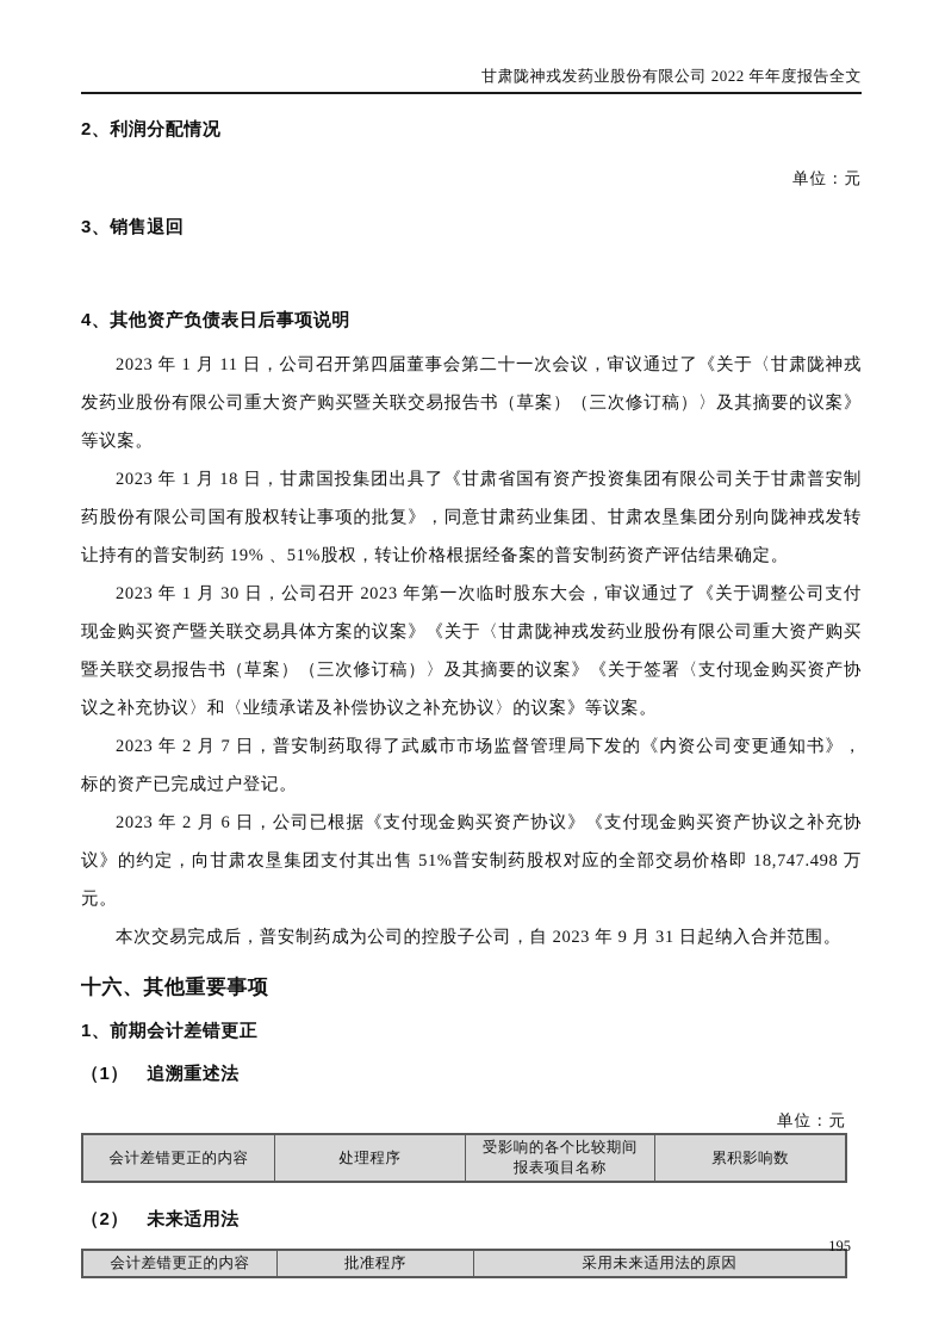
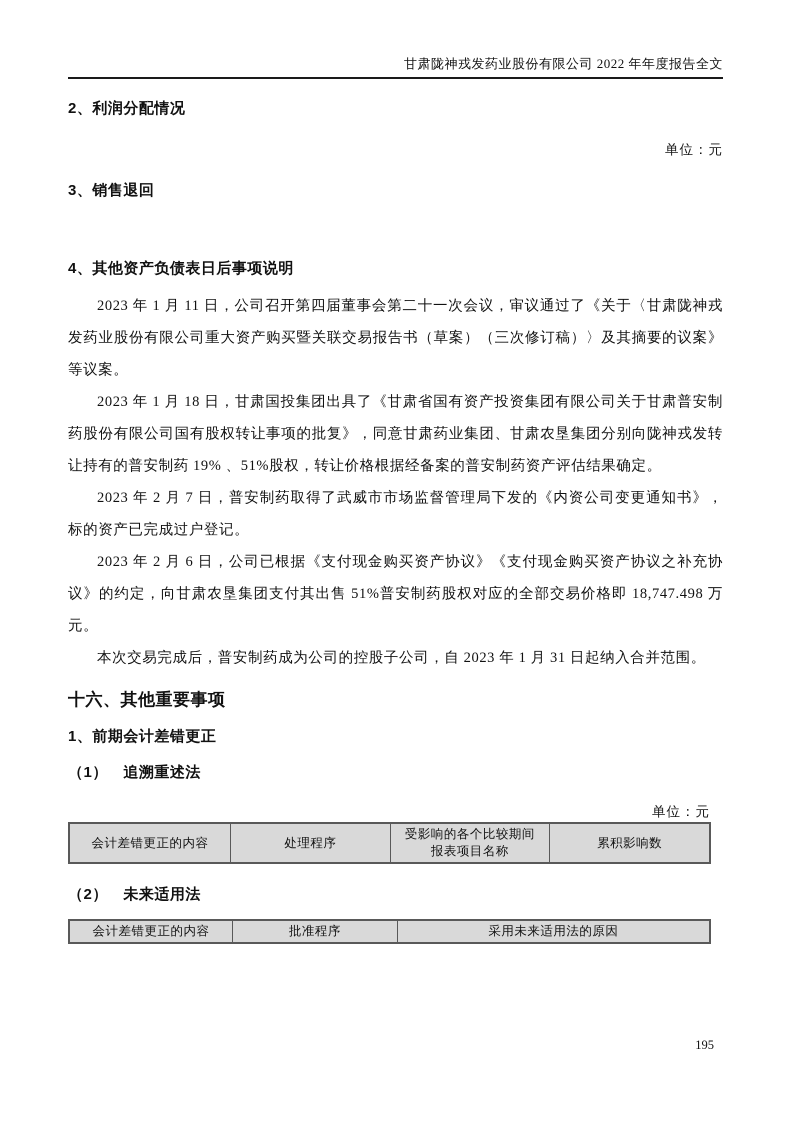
  甘肃陇神戎发药业股份有限公司 2022 年年度报告全文
  2、利润分配情况
  单位：元
  3、销售退回
  4、其他资产负债表日后事项说明
  2023 年 1 月 11 日，公司召开第四届董事会第二十一次会议，审议通过了《关于〈甘肃陇神戎发药业股份有限公司重大资产购买暨关联交易报告书（草案）（三次修订稿）〉及其摘要的议案》等议案。
  2023 年 1 月 18 日，甘肃国投集团出具了《甘肃省国有资产投资集团有限公司关于甘肃普安制药股份有限公司国有股权转让事项的批复》，同意甘肃药业集团、甘肃农垦集团分别向陇神戎发转让持有的普安制药 19% 、51%股权，转让价格根据经备案的普安制药资产评估结果确定。
- 2023 年 1 月 30 日，公司召开 2023 年第一次临时股东大会，审议通过了《关于调整公司支付现金购买资产暨关联交易具体方案的议案》《关于〈甘肃陇神戎发药业股份有限公司重大资产购买暨关联交易报告书（草案）（三次修订稿）〉及其摘要的议案》《关于签署〈支付现金购买资产协议之补充协议〉和〈业绩承诺及补偿协议之补充协议〉的议案》等议案。
  2023 年 2 月 7 日，普安制药取得了武威市市场监督管理局下发的《内资公司变更通知书》，标的资产已完成过户登记。
  2023 年 2 月 6 日，公司已根据《支付现金购买资产协议》《支付现金购买资产协议之补充协议》的约定，向甘肃农垦集团支付其出售 51%普安制药股权对应的全部交易价格即 18,747.498 万元。
- 本次交易完成后，普安制药成为公司的控股子公司，自 2023 年 9 月 31 日起纳入合并范围。
+ 本次交易完成后，普安制药成为公司的控股子公司，自 2023 年 1 月 31 日起纳入合并范围。
  十六、其他重要事项
  1、前期会计差错更正
  （1） 追溯重述法
  单位：元
  会计差错更正的内容	处理程序	受影响的各个比较期间报表项目名称	累积影响数
  （2） 未来适用法
  会计差错更正的内容	批准程序	采用未来适用法的原因
  195
